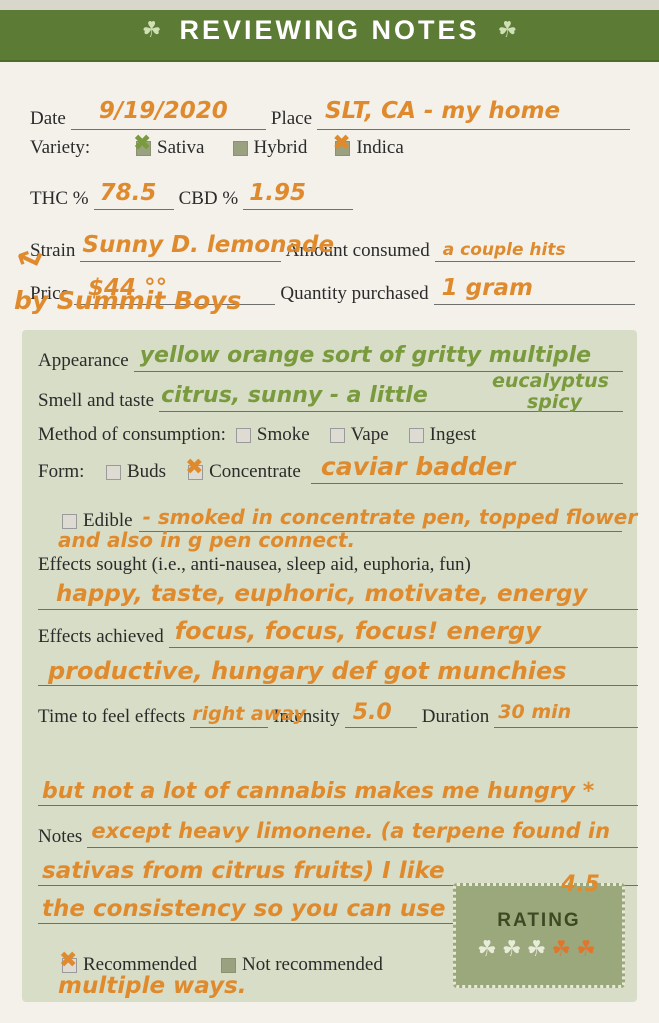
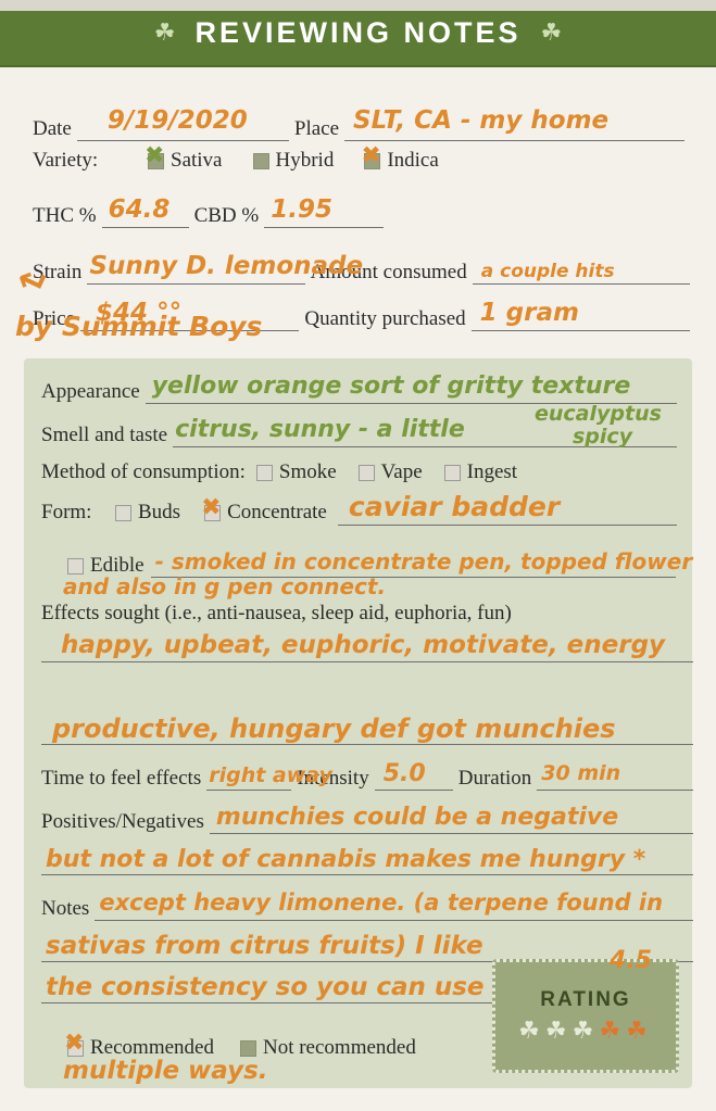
  ☘
  REVIEWING NOTES
  ☘
  Date
  9/19/2020
  Place
  SLT, CA - my home
  Variety:
  ✖
  Sativa
  Hybrid
  ✖
  Indica
  THC %
- 78.5
+ 64.8
  CBD %
  1.95
  Strain
  Sunny D. lemonade
  Amount consumed
  a couple hits
  Price
  $44 °°
  Quantity purchased
  1 gram
  by Summit Boys
  Appearance
- yellow orange sort of gritty multiple
+ yellow orange sort of gritty texture
  Smell and taste
  citrus, sunny - a little
  eucalyptus
  spicy
  Method of consumption:
  Smoke
  Vape
  Ingest
  Form:
  Buds
  ✖
  Concentrate
  caviar badder
  Edible
  - smoked in concentrate pen, topped flower
  and also in g pen connect.
  Effects sought (i.e., anti-nausea, sleep aid, euphoria, fun)
- happy, taste, euphoric, motivate, energy
+ happy, upbeat, euphoric, motivate, energy
- Effects achieved
- focus, focus, focus! energy
  productive, hungary def got munchies
  Time to feel effects
  right away
  Intensity
  5.0
  Duration
  30 min
+ Positives/Negatives
+ munchies could be a negative
  but not a lot of cannabis makes me hungry *
  Notes
  except heavy limonene. (a terpene found in
  sativas from citrus fruits) I like
  the consistency so you can use
  ✖
  Recommended
  Not recommended
  multiple ways.
  4.5
  RATING
  ☘☘☘☘☘
